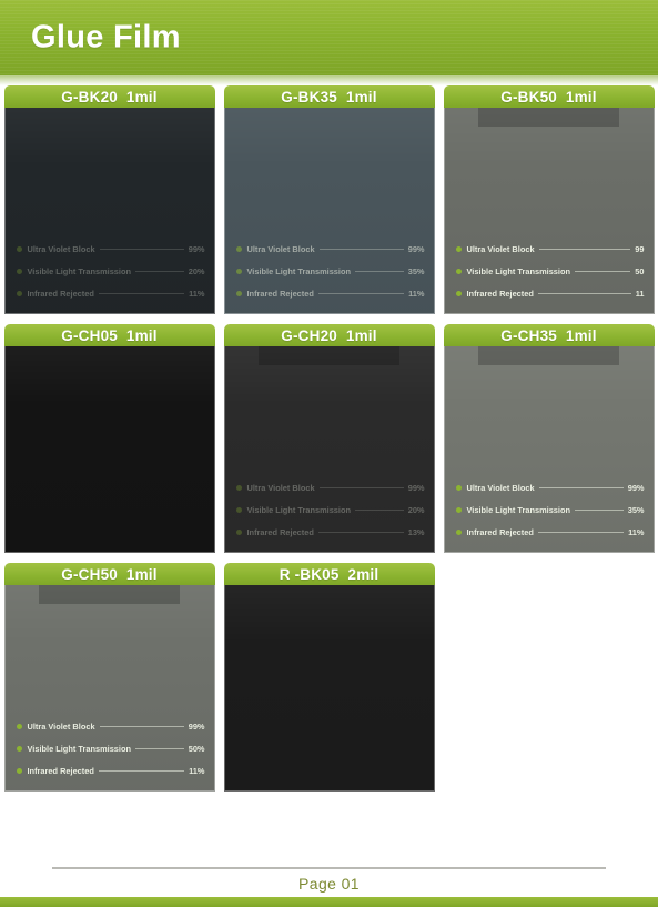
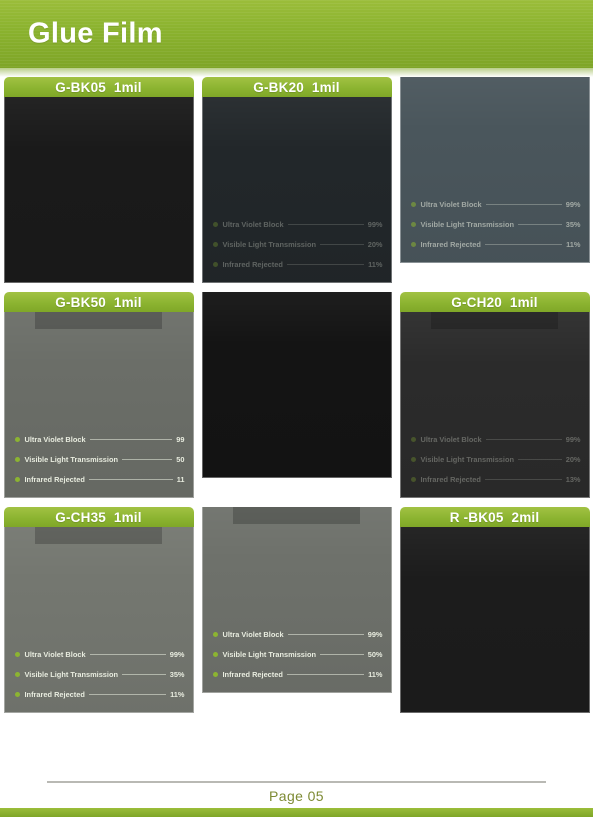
  Glue Film
+ G-BK05 1mil
  G-BK20 1mil
  Ultra Violet Block
  99%
  Visible Light Transmission
  20%
  Infrared Rejected
  11%
- G-BK35 1mil
  Ultra Violet Block
  99%
  Visible Light Transmission
  35%
  Infrared Rejected
  11%
  G-BK50 1mil
  Ultra Violet Block
  99
  Visible Light Transmission
  50
  Infrared Rejected
  11
- G-CH05 1mil
  G-CH20 1mil
  Ultra Violet Block
  99%
  Visible Light Transmission
  20%
  Infrared Rejected
  13%
  G-CH35 1mil
  Ultra Violet Block
  99%
  Visible Light Transmission
  35%
  Infrared Rejected
  11%
- G-CH50 1mil
  Ultra Violet Block
  99%
  Visible Light Transmission
  50%
  Infrared Rejected
  11%
  R -BK05 2mil
- Page 01
+ Page 05
